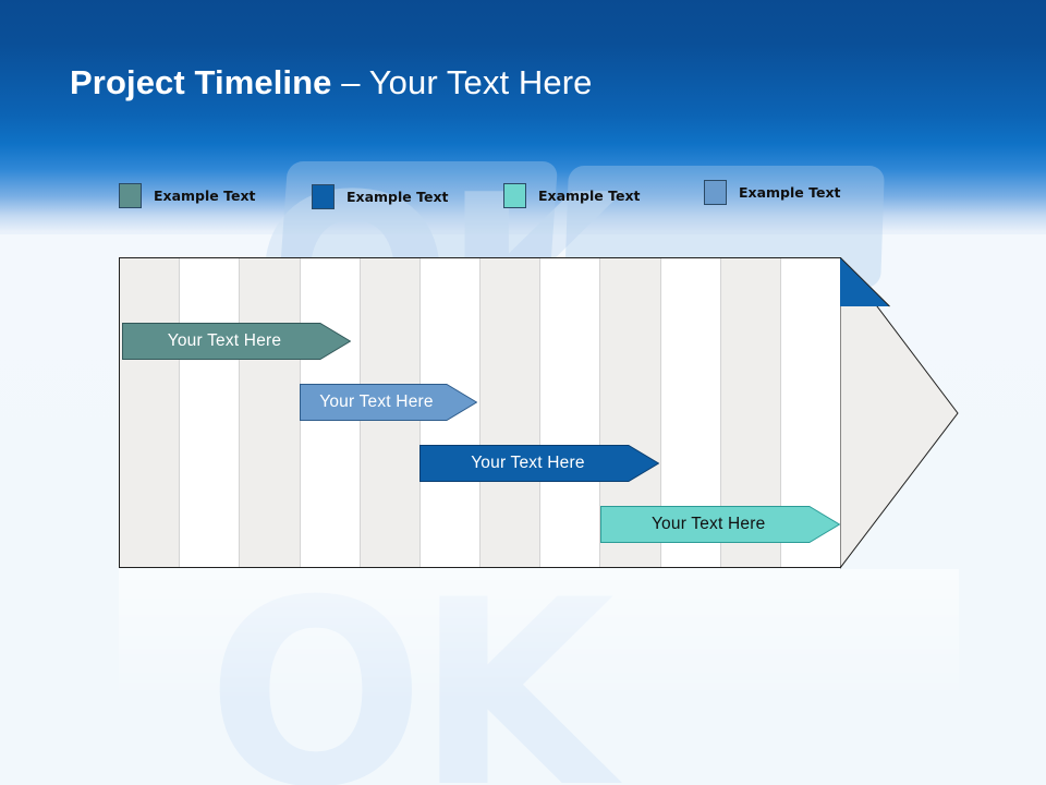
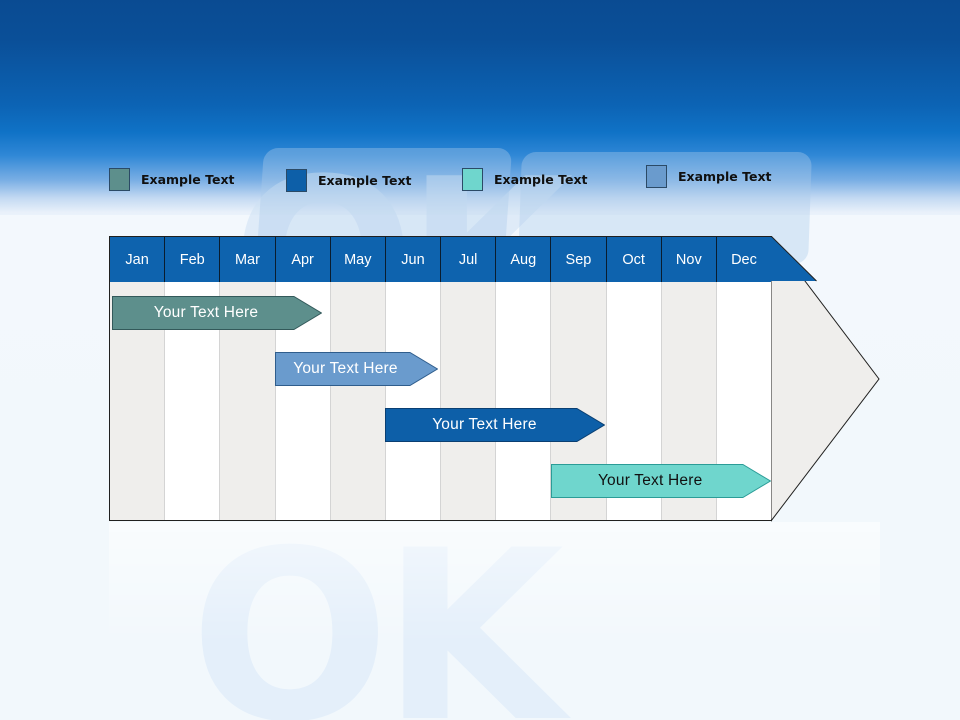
- Project Timeline – Your Text Here
  Example Text
  Example Text
  Example Text
  Example Text
+ Jan
+ Feb
+ Mar
+ Apr
+ May
+ Jun
+ Jul
+ Aug
+ Sep
+ Oct
+ Nov
+ Dec
  Your Text Here
  Your Text Here
  Your Text Here
  Your Text Here
